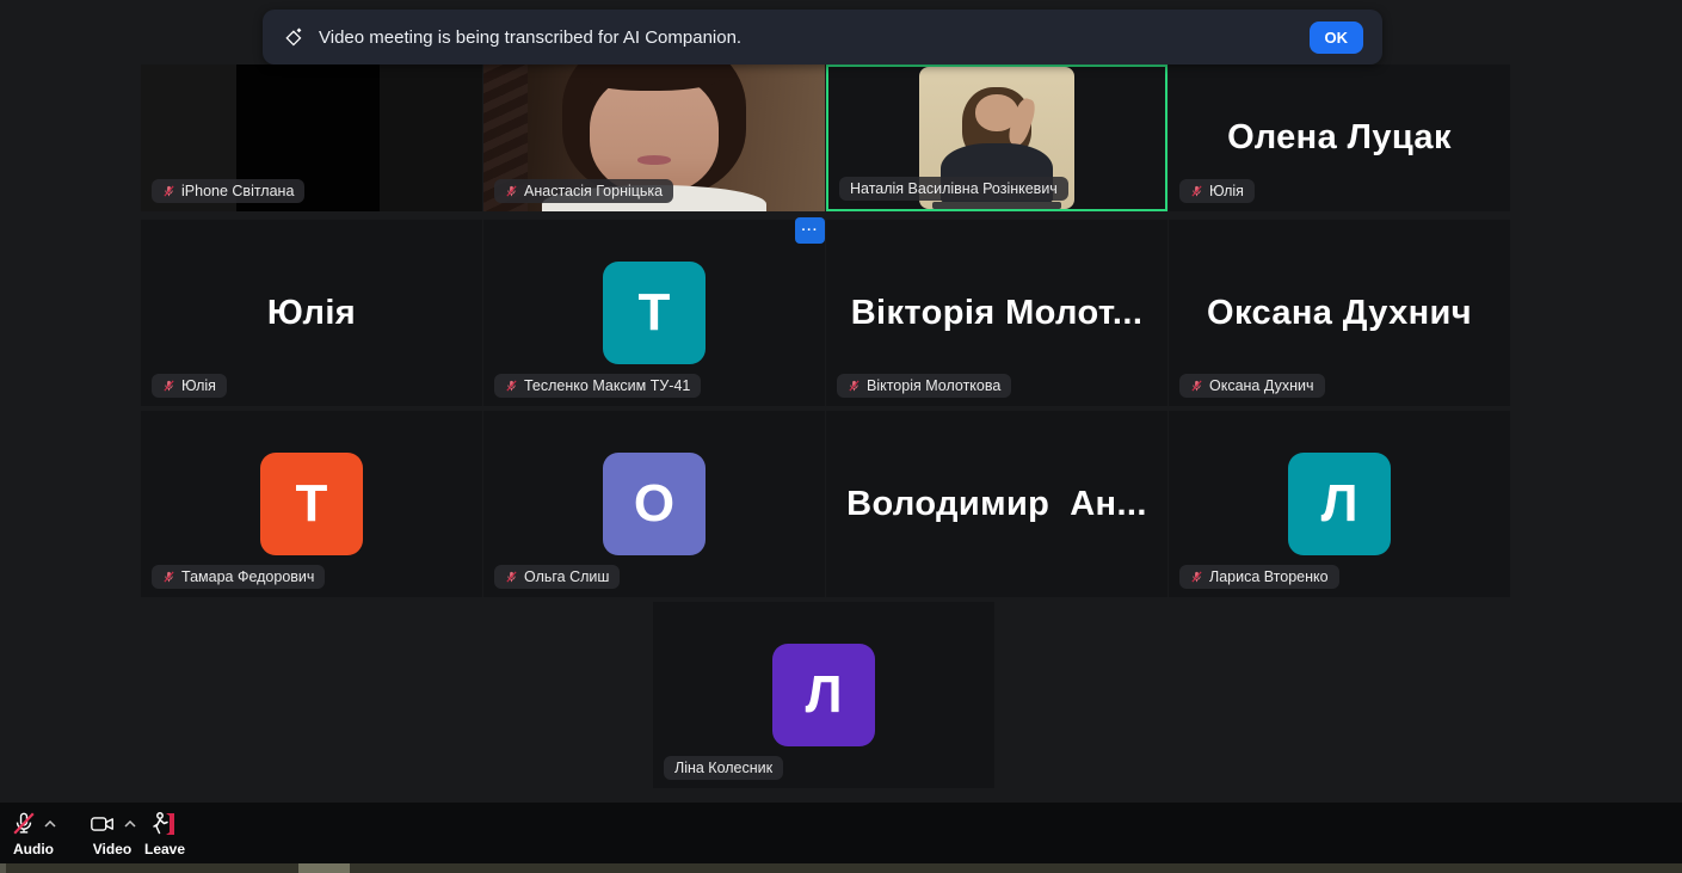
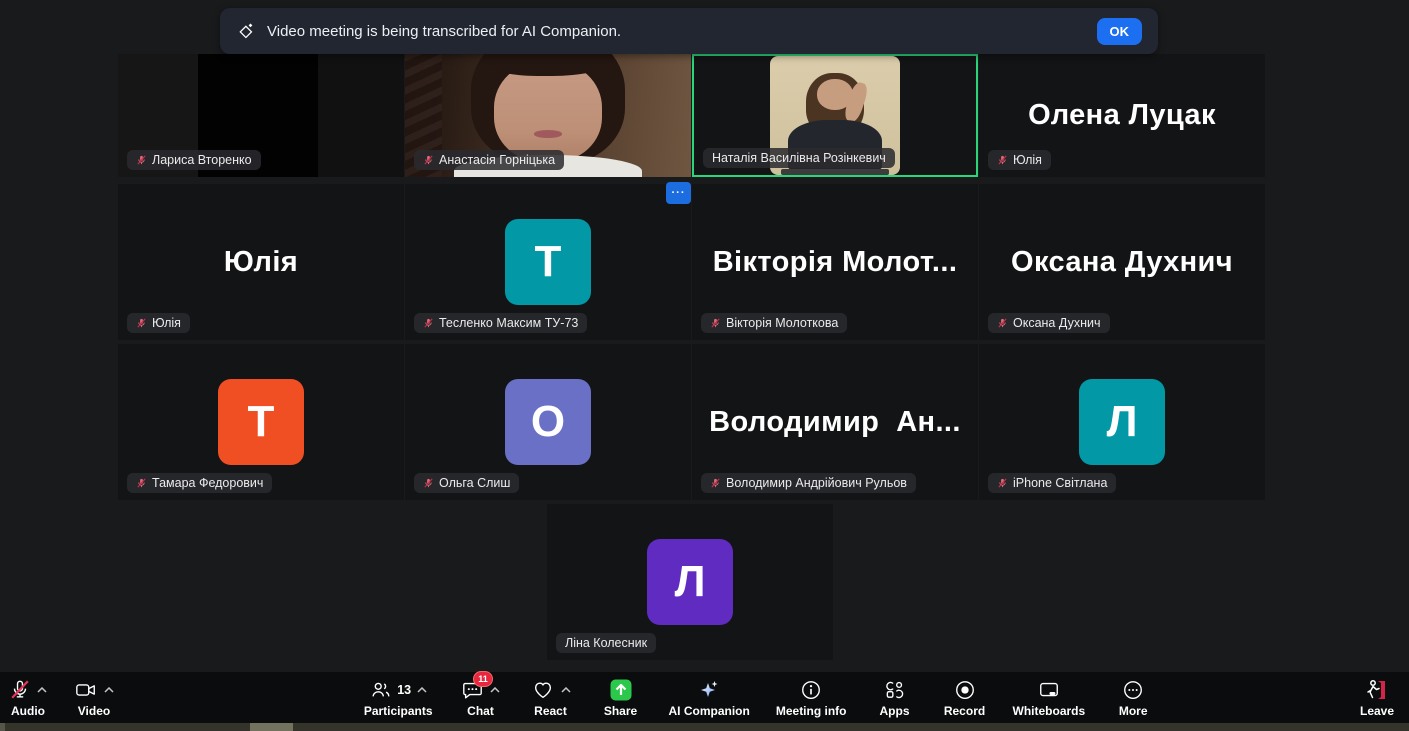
  Video meeting is being transcribed for AI Companion.
  OK
- iPhone Світлана
+ Лариса Вторенко
  Анастасія Горніцька
  Наталія Василівна Розінкевич
  Олена Луцак
  Юлія
  ···
  Юлія
  Юлія
  Т
- Тесленко Максим ТУ-41
+ Тесленко Максим ТУ-73
  Вікторія Молот...
  Вікторія Молоткова
  Оксана Духнич
  Оксана Духнич
  Т
  Тамара Федорович
  О
  Ольга Слиш
  Володимир Ан...
+ Володимир Андрійович Рульов
  Л
- Лариса Вторенко
+ iPhone Світлана
  Л
  Ліна Колесник
  Audio
  Video
+ 13
+ Participants
+ 11
+ Chat
+ React
+ Share
+ AI Companion
+ Meeting info
+ Apps
+ Record
+ Whiteboards
+ More
  Leave
